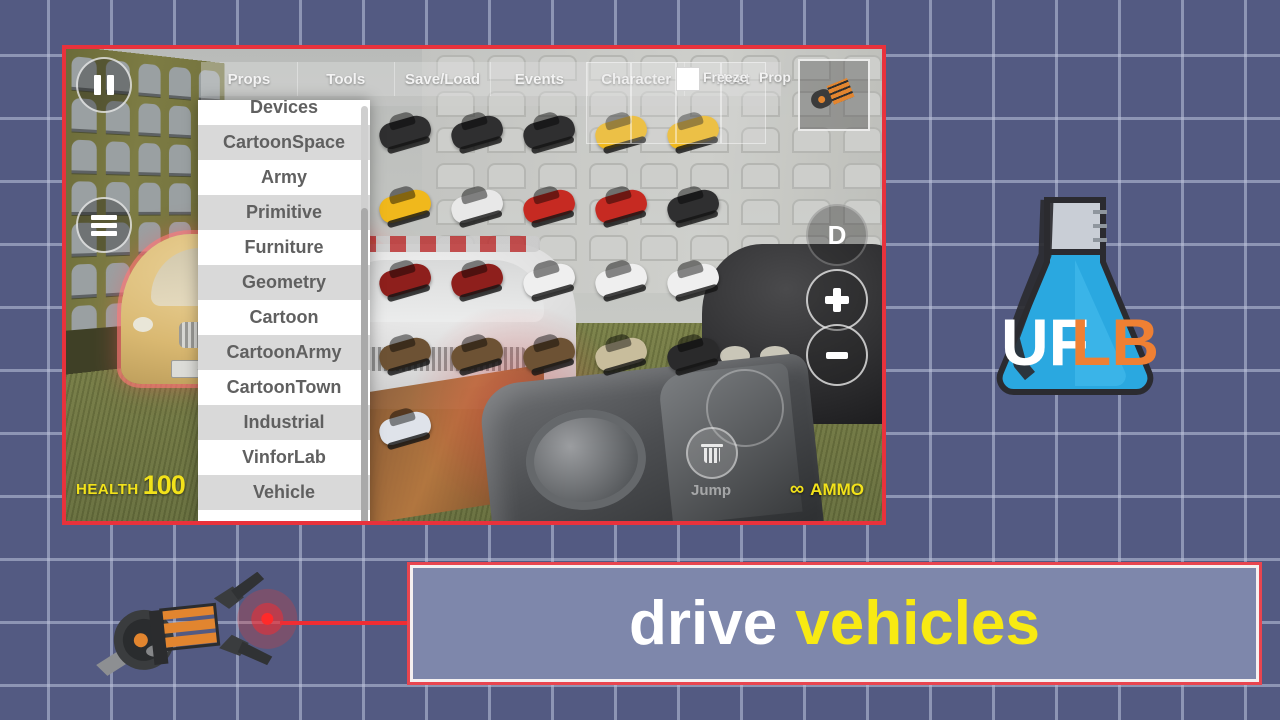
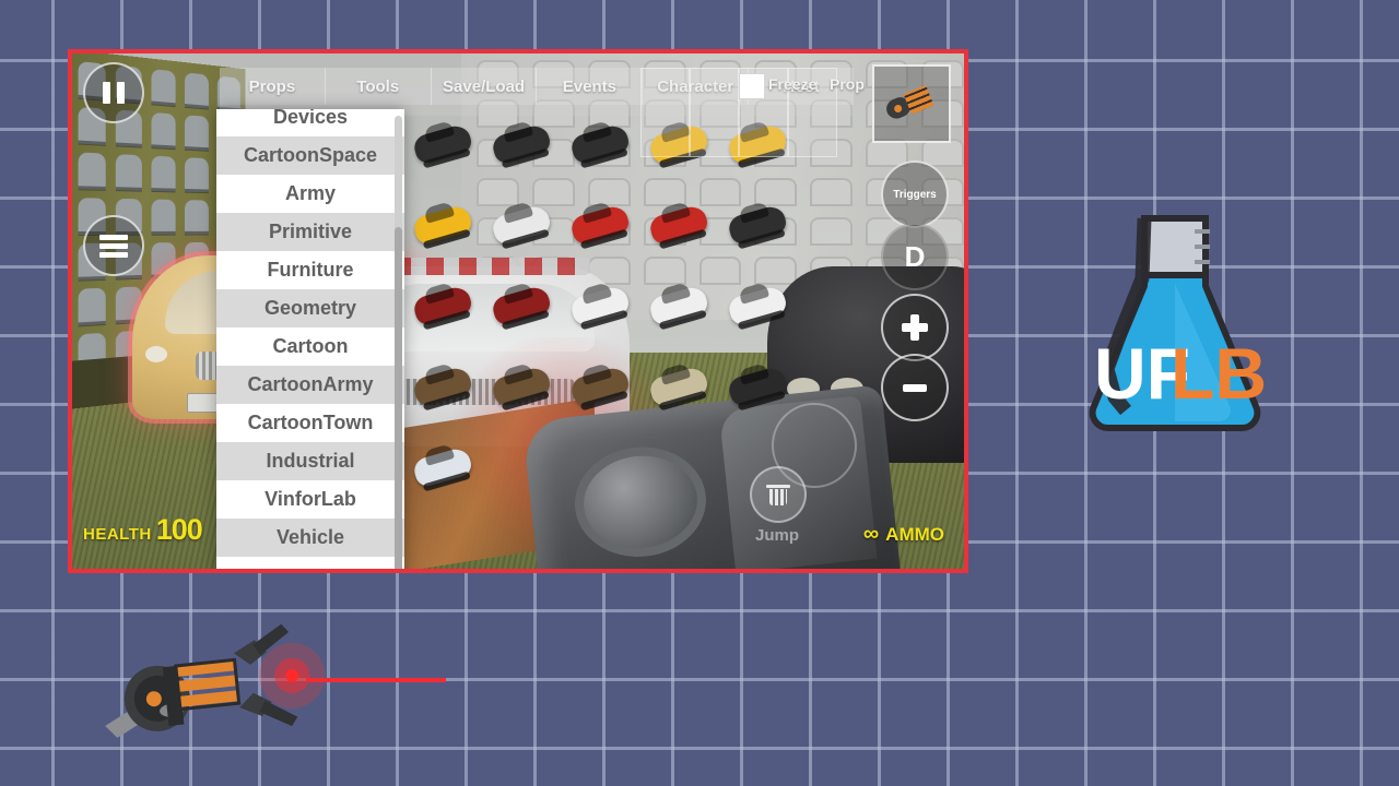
  Props
  Tools
  Save/Load
  Events
  Character
  Host
  Freeze
  Prop
  Devices
  CartoonSpace
  Army
  Primitive
  Furniture
  Geometry
  Cartoon
  CartoonArmy
  CartoonTown
  Industrial
  VinforLab
  Vehicle
+ Triggers
  D
  Jump
  HEALTH
  100
  ∞
  AMMO
  UF
  LB
- drive
- vehicles
